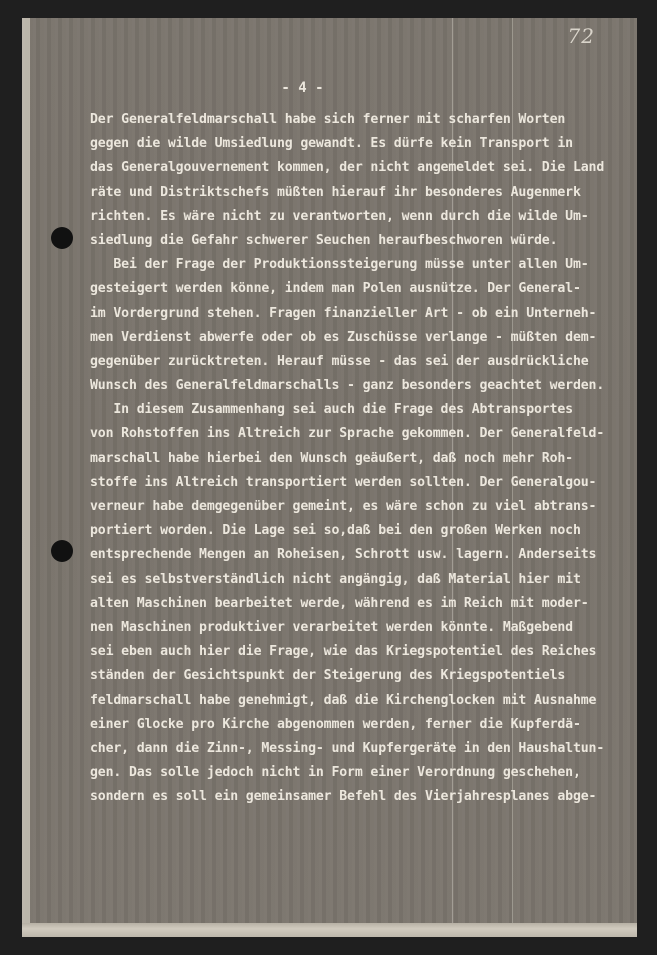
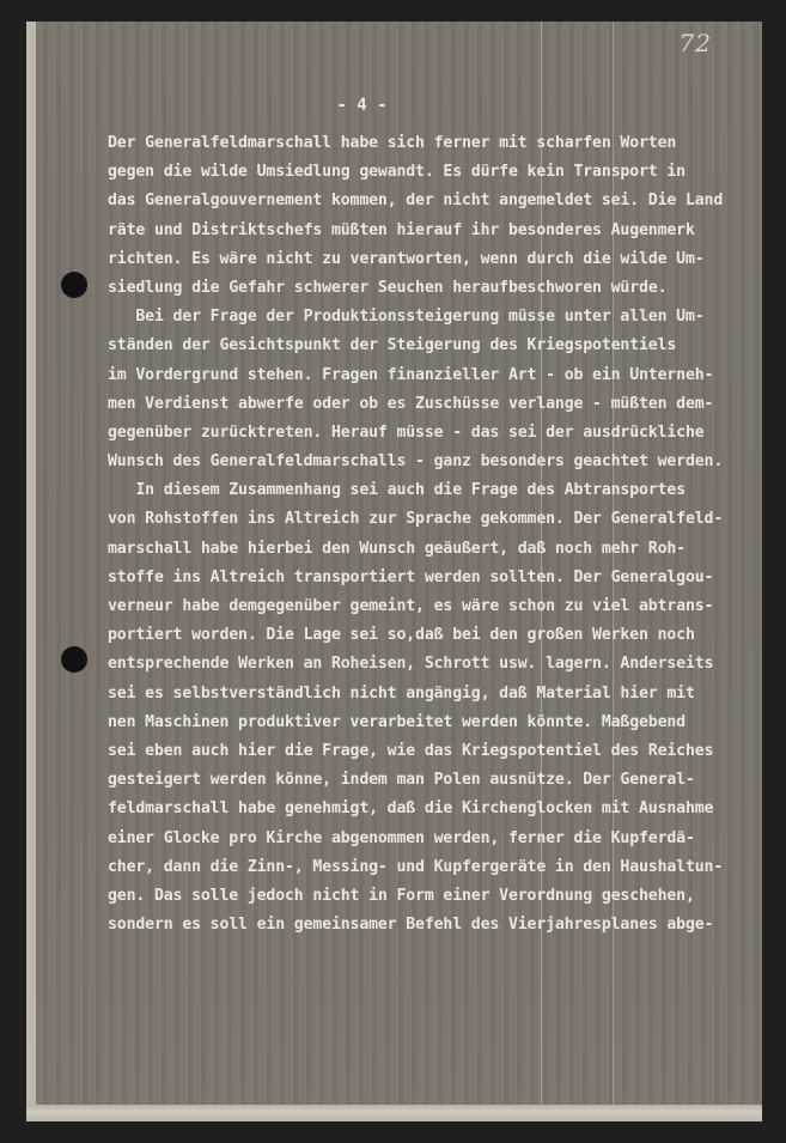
  72
  - 4 -
  Der Generalfeldmarschall habe sich ferner mit scharfen Worten
  gegen die wilde Umsiedlung gewandt. Es dürfe kein Transport in
  das Generalgouvernement kommen, der nicht angemeldet sei. Die Land
  räte und Distriktschefs müßten hierauf ihr besonderes Augenmerk
  richten. Es wäre nicht zu verantworten, wenn durch die wilde Um-
  siedlung die Gefahr schwerer Seuchen heraufbeschworen würde.
  Bei der Frage der Produktionssteigerung müsse unter allen Um-
- gesteigert werden könne, indem man Polen ausnütze. Der General-
+ ständen der Gesichtspunkt der Steigerung des Kriegspotentiels
  im Vordergrund stehen. Fragen finanzieller Art - ob ein Unterneh-
  men Verdienst abwerfe oder ob es Zuschüsse verlange - müßten dem-
  gegenüber zurücktreten. Herauf müsse - das sei der ausdrückliche
  Wunsch des Generalfeldmarschalls - ganz besonders geachtet werden.
  In diesem Zusammenhang sei auch die Frage des Abtransportes
  von Rohstoffen ins Altreich zur Sprache gekommen. Der Generalfeld-
  marschall habe hierbei den Wunsch geäußert, daß noch mehr Roh-
  stoffe ins Altreich transportiert werden sollten. Der Generalgou-
  verneur habe demgegenüber gemeint, es wäre schon zu viel abtrans-
  portiert worden. Die Lage sei so,daß bei den großen Werken noch
- entsprechende Mengen an Roheisen, Schrott usw. lagern. Anderseits
+ entsprechende Werken an Roheisen, Schrott usw. lagern. Anderseits
  sei es selbstverständlich nicht angängig, daß Material hier mit
- alten Maschinen bearbeitet werde, während es im Reich mit moder-
  nen Maschinen produktiver verarbeitet werden könnte. Maßgebend
  sei eben auch hier die Frage, wie das Kriegspotentiel des Reiches
- ständen der Gesichtspunkt der Steigerung des Kriegspotentiels
+ gesteigert werden könne, indem man Polen ausnütze. Der General-
  feldmarschall habe genehmigt, daß die Kirchenglocken mit Ausnahme
  einer Glocke pro Kirche abgenommen werden, ferner die Kupferdä-
  cher, dann die Zinn-, Messing- und Kupfergeräte in den Haushaltun-
  gen. Das solle jedoch nicht in Form einer Verordnung geschehen,
  sondern es soll ein gemeinsamer Befehl des Vierjahresplanes abge-
